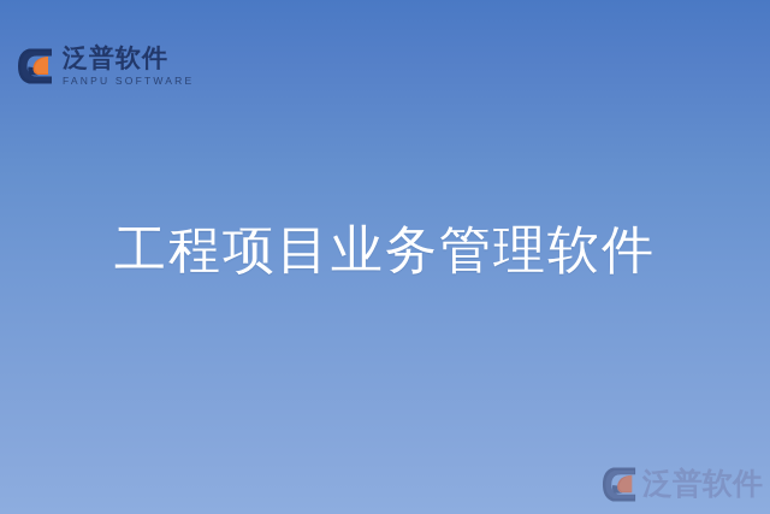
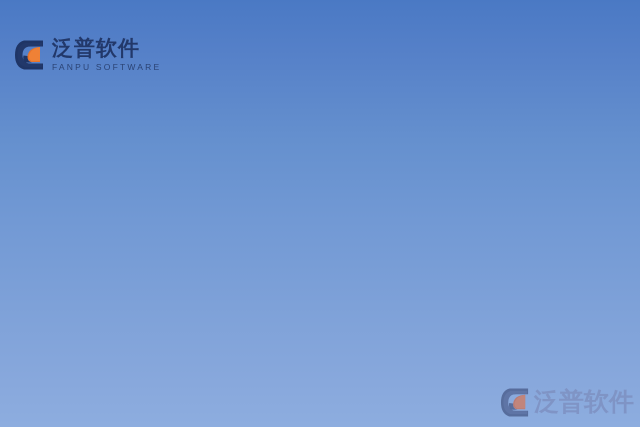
  泛普软件
  FANPU SOFTWARE
- 工程项目业务管理软件
  泛普软件
